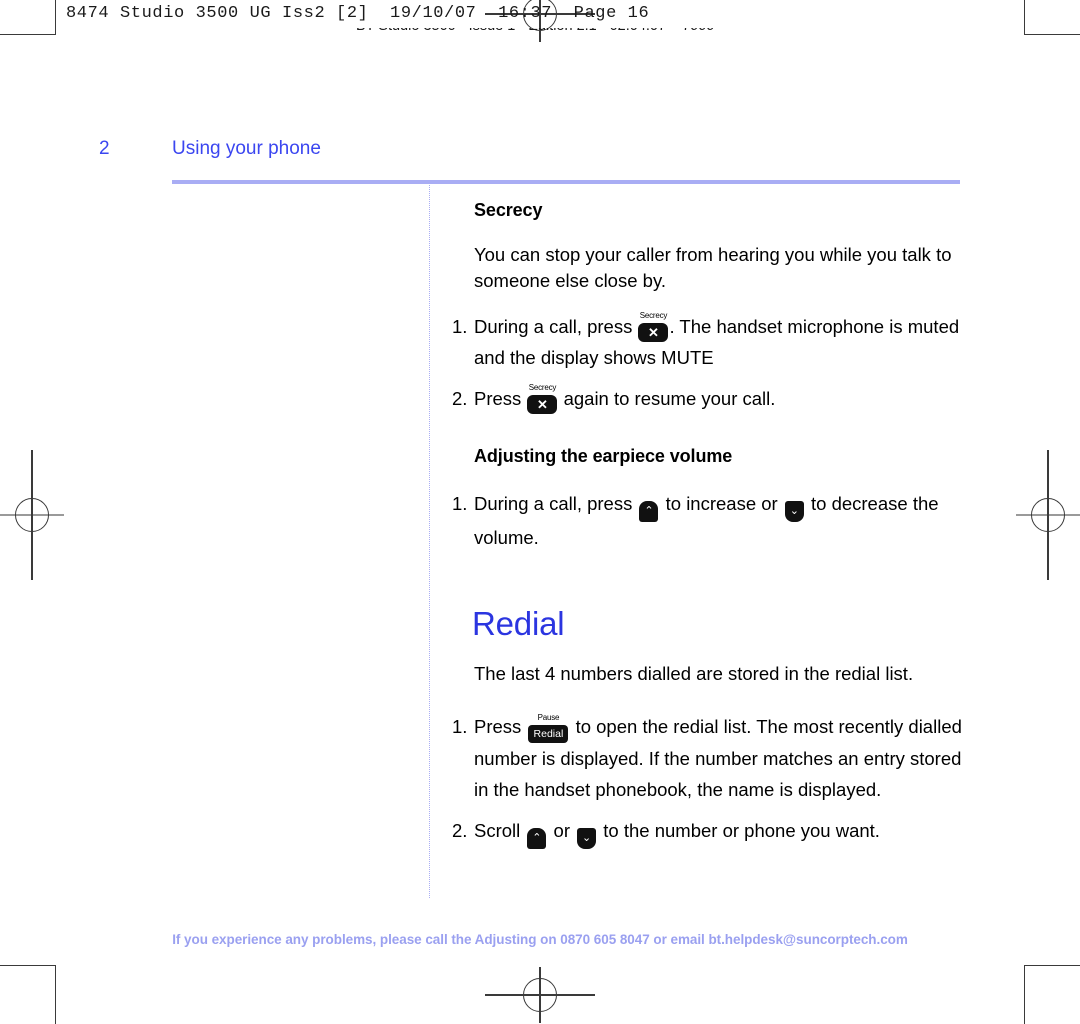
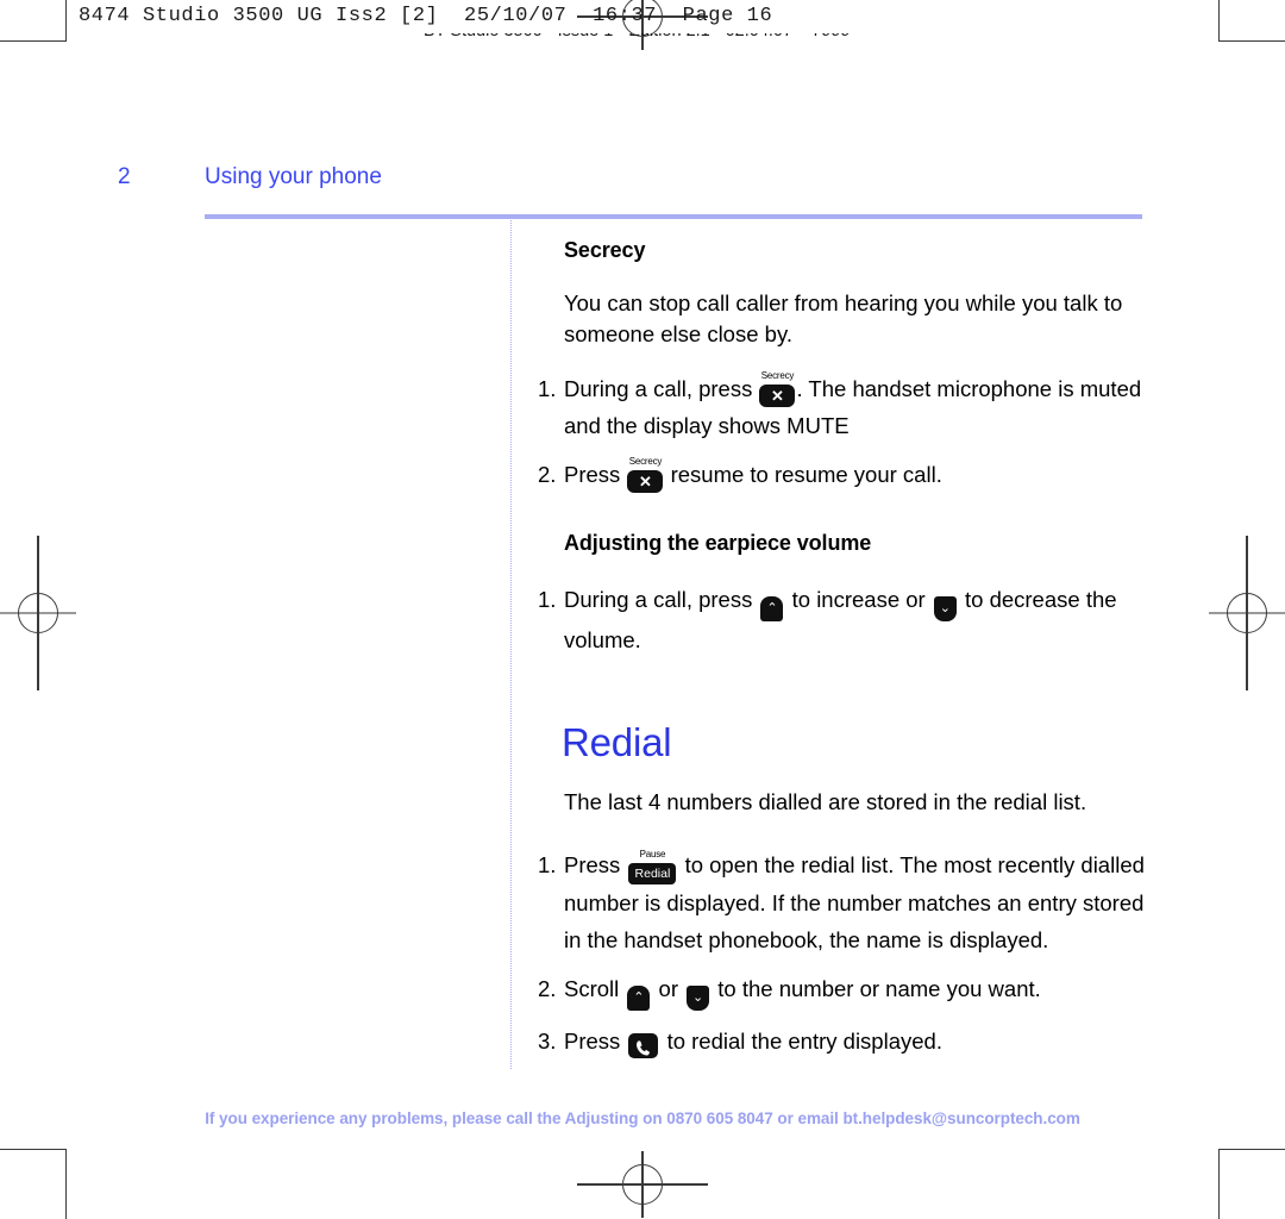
- 8474 Studio 3500 UG Iss2 [2] 19/10/07 16:37 Page 16
+ 8474 Studio 3500 UG Iss2 [2] 25/10/07 16:37 Page 16
  2
  Using your phone
  Secrecy
- You can stop your caller from hearing you while you talk to someone else close by.
+ You can stop call caller from hearing you while you talk to someone else close by.
  1.
  During a call, press
  Secrecy
  ✕ . The handset microphone is muted and the display shows MUTE
  2.
  Press
  Secrecy
- ✕ again to resume your call.
+ ✕ resume to resume your call.
  Adjusting the earpiece volume
  1.
  During a call, press ⌃ to increase or ⌄ to decrease the volume.
  Redial
  The last 4 numbers dialled are stored in the redial list.
  1.
  Press
  Pause
  Redial to open the redial list. The most recently dialled number is displayed. If the number matches an entry stored in the handset phonebook, the name is displayed.
  2.
- Scroll ⌃ or ⌄ to the number or phone you want.
+ Scroll ⌃ or ⌄ to the number or name you want.
+ 3.
+ Press to redial the entry displayed.
  If you experience any problems, please call the Adjusting on 0870 605 8047 or email bt.helpdesk@suncorptech.com
